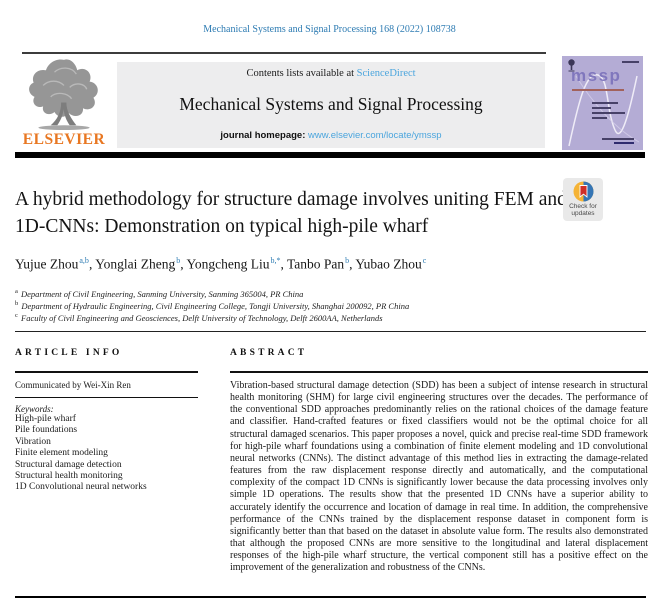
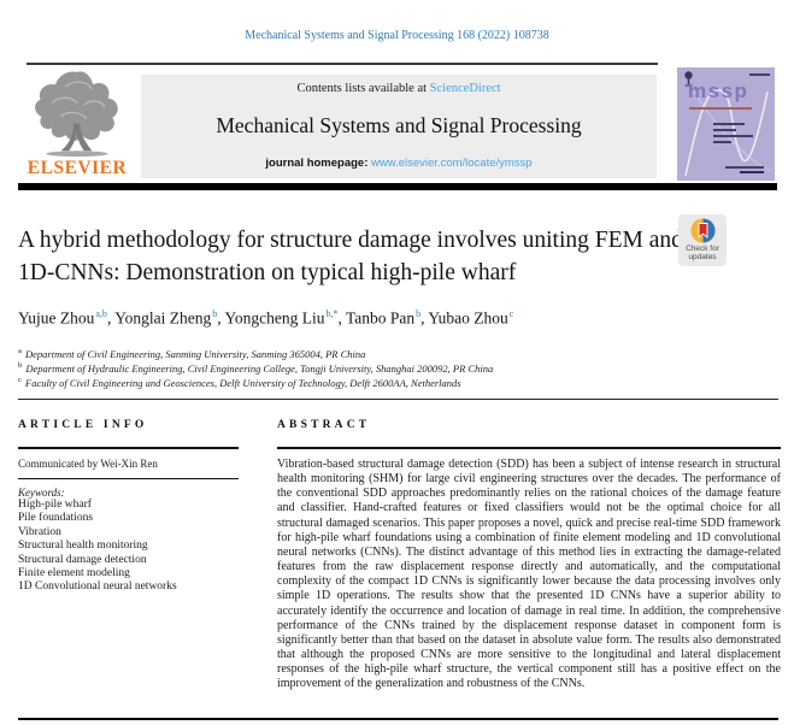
  Mechanical Systems and Signal Processing 168 (2022) 108738
  ELSEVIER
  Contents lists available at ScienceDirect
  Mechanical Systems and Signal Processing
  journal homepage: www.elsevier.com/locate/ymssp
  mssp
  A hybrid methodology for structure damage involves uniting FEM and 1D-CNNs: Demonstration on typical high-pile wharf
  Yujue Zhoua,b, Yonglai Zhengb, Yongcheng Liub,*, Tanbo Panb, Yubao Zhouc
  Department of Civil Engineering, Sanming University, Sanming 365004, PR China
  Department of Hydraulic Engineering, Civil Engineering College, Tongji University, Shanghai 200092, PR China
  Faculty of Civil Engineering and Geosciences, Delft University of Technology, Delft 2600AA, Netherlands
  ARTICLE INFO
  Communicated by Wei-Xin Ren
  Keywords:
  High-pile wharf
  Pile foundations
  Vibration
- Finite element modeling
+ Structural health monitoring
  Structural damage detection
- Structural health monitoring
+ Finite element modeling
  1D Convolutional neural networks
  ABSTRACT
  Vibration-based structural damage detection (SDD) has been a subject of intense research in structural health monitoring (SHM) for large civil engineering structures over the decades. The performance of the conventional SDD approaches predominantly relies on the rational choices of the damage feature and classifier. Hand-crafted features or fixed classifiers would not be the optimal choice for all structural damaged scenarios. This paper proposes a novel, quick and precise real-time SDD framework for high-pile wharf foundations using a combination of finite element modeling and 1D convolutional neural networks (CNNs). The distinct advantage of this method lies in extracting the damage-related features from the raw displacement response directly and automatically, and the computational complexity of the compact 1D CNNs is significantly lower because the data processing involves only simple 1D operations. The results show that the presented 1D CNNs have a superior ability to accurately identify the occurrence and location of damage in real time. In addition, the comprehensive performance of the CNNs trained by the displacement response dataset in component form is significantly better than that based on the dataset in absolute value form. The results also demonstrated that although the proposed CNNs are more sensitive to the longitudinal and lateral displacement responses of the high-pile wharf structure, the vertical component still has a positive effect on the improvement of the generalization and robustness of the CNNs.
